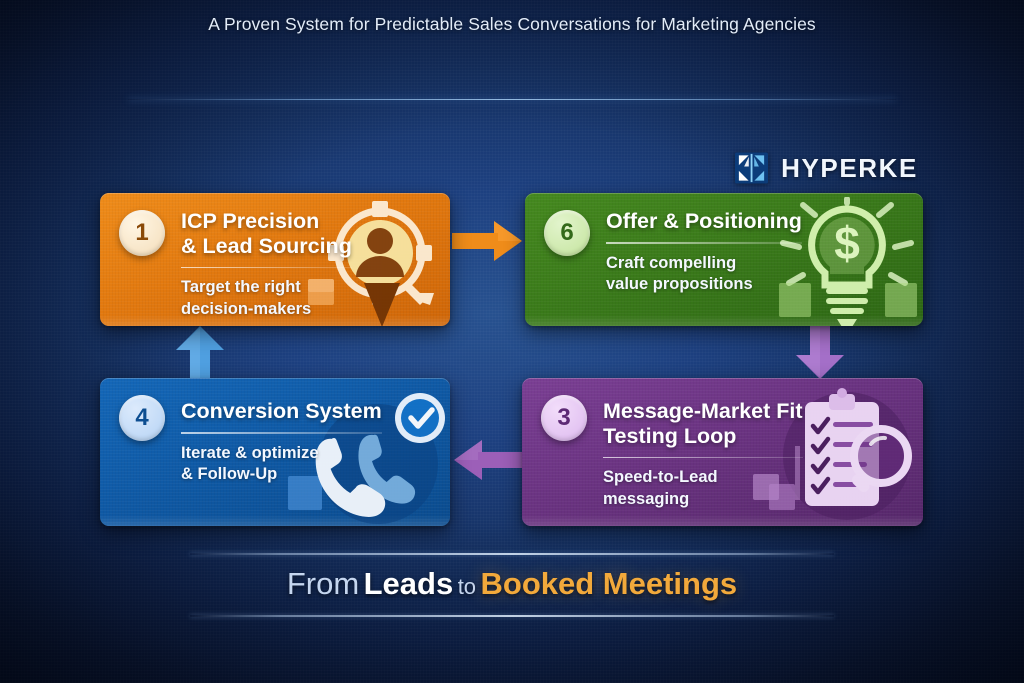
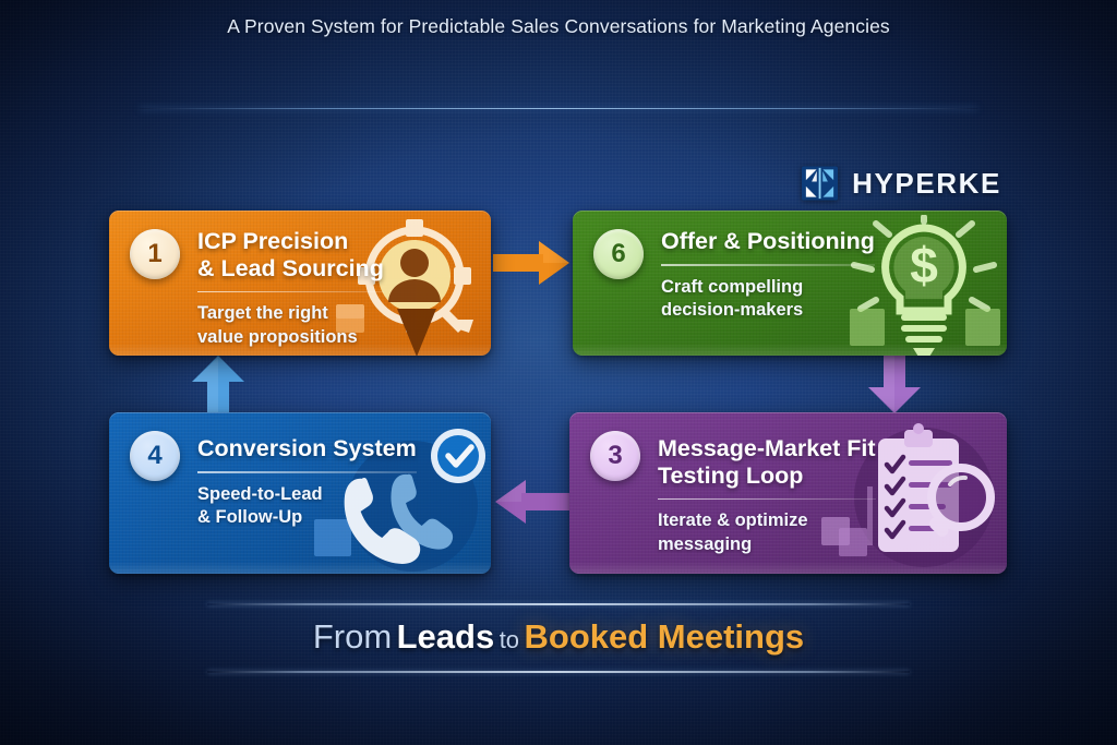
  A Proven System for Predictable Sales Conversations for Marketing Agencies
  HYPERKE
  1
  ICP Precision
  & Lead Sourcing
  Target the right
- decision-makers
+ value propositions
  $
  6
  Offer & Positioning
  Craft compelling
- value propositions
+ decision-makers
  3
  Message-Market Fit
  Testing Loop
- Speed-to-Lead
+ Iterate & optimize
  messaging
  4
  Conversion System
- Iterate & optimize
+ Speed-to-Lead
  & Follow-Up
  From Leads to Booked Meetings
